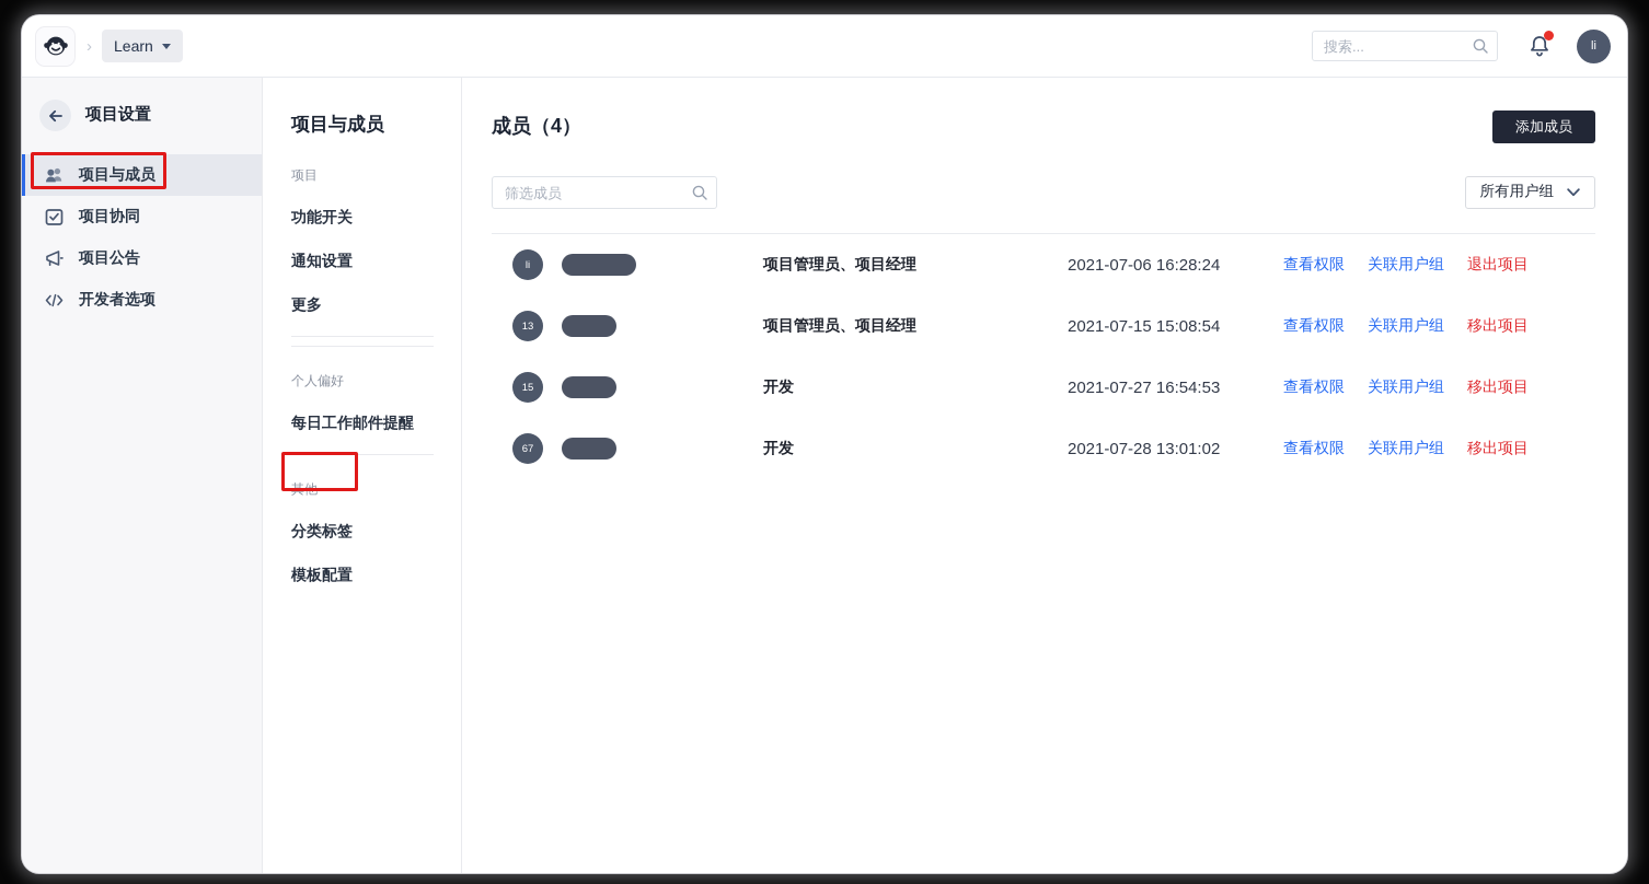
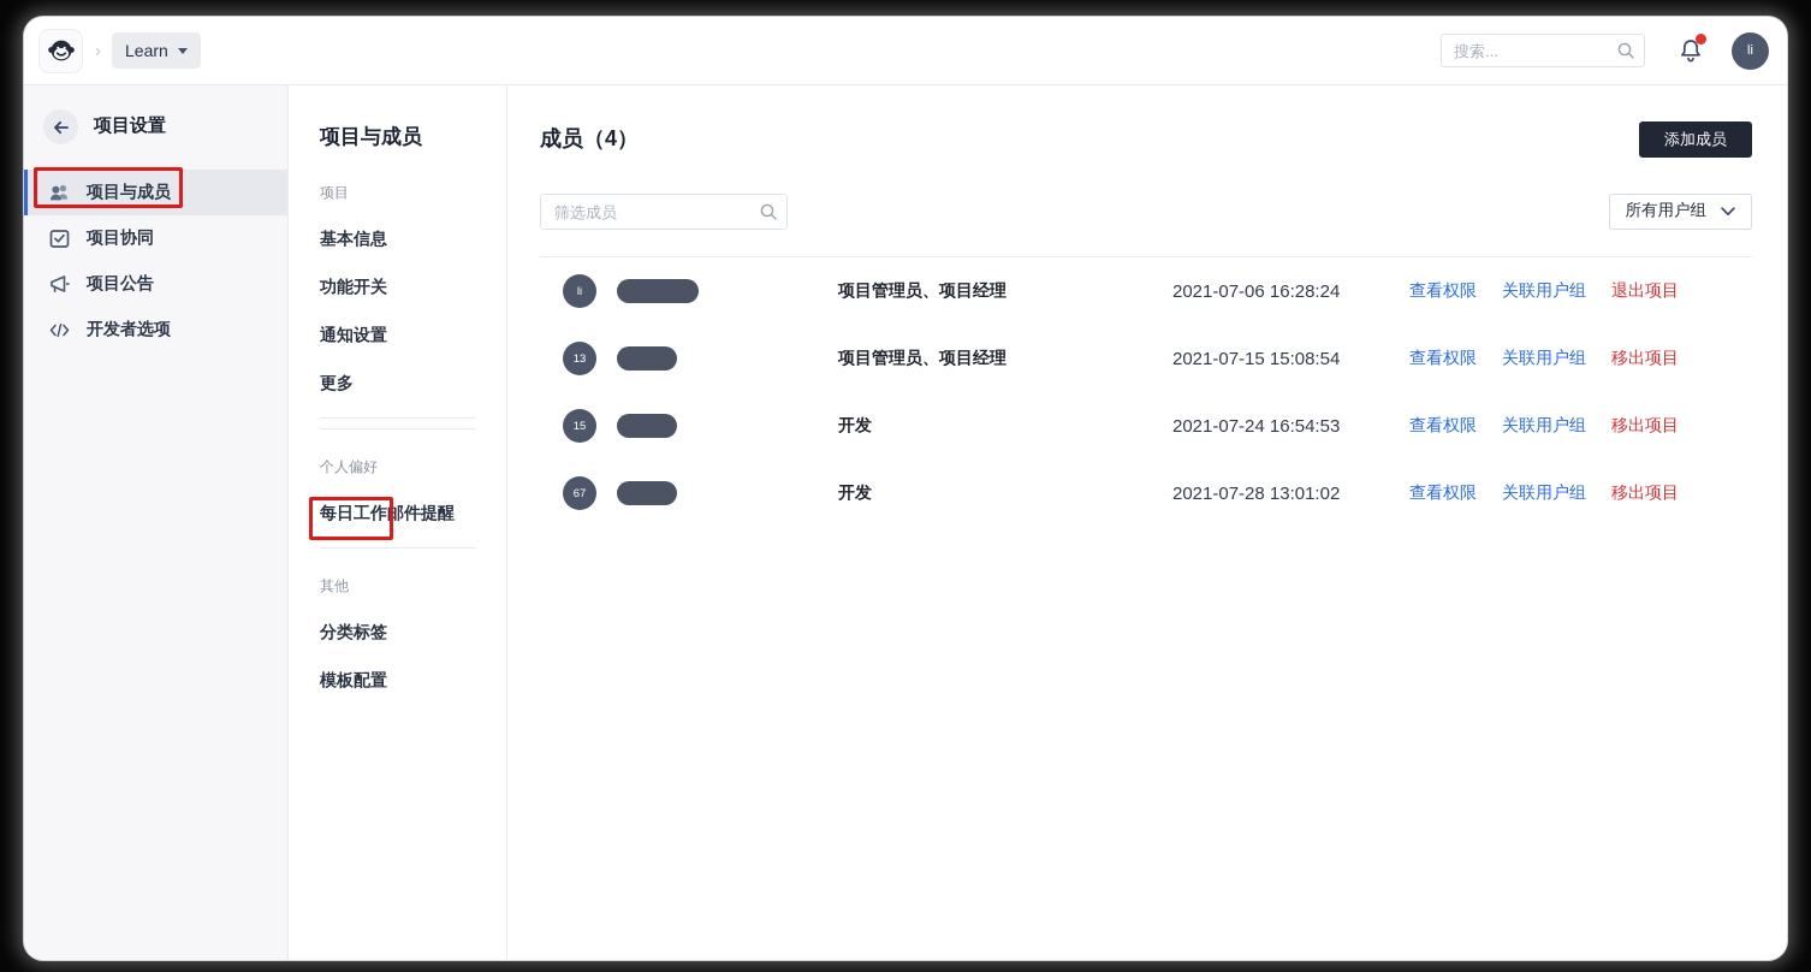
  ›
  Learn
  搜索...
  li
  项目设置
  项目与成员
  项目协同
  项目公告
  开发者选项
  项目与成员
  项目
+ 基本信息
  功能开关
  通知设置
  更多
  个人偏好
  每日工作邮件提醒
  其他
  分类标签
  模板配置
  成员（4）
  添加成员
  筛选成员
  所有用户组
  li
  项目管理员、项目经理
  2021-07-06 16:28:24
  查看权限
  关联用户组
  退出项目
  13
  项目管理员、项目经理
  2021-07-15 15:08:54
  查看权限
  关联用户组
  移出项目
  15
  开发
- 2021-07-27 16:54:53
+ 2021-07-24 16:54:53
  查看权限
  关联用户组
  移出项目
  67
  开发
  2021-07-28 13:01:02
  查看权限
  关联用户组
  移出项目
